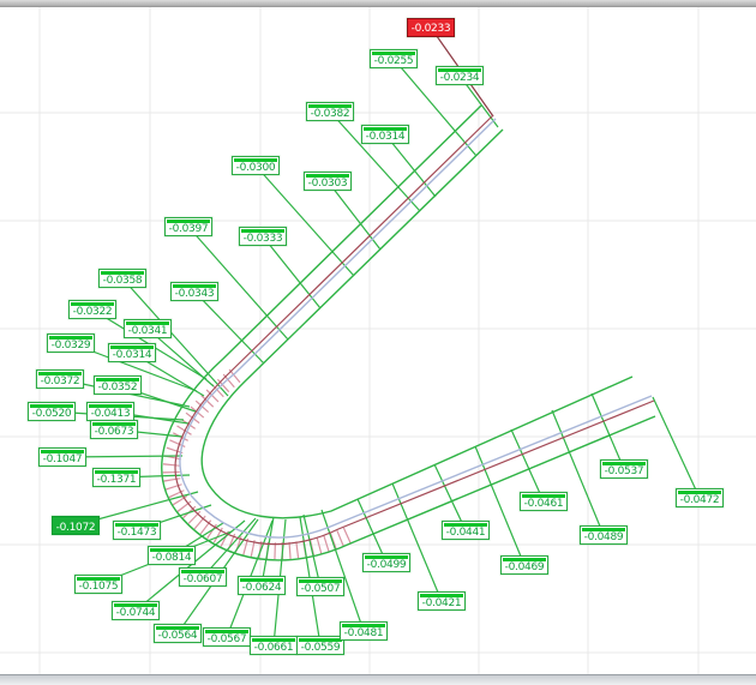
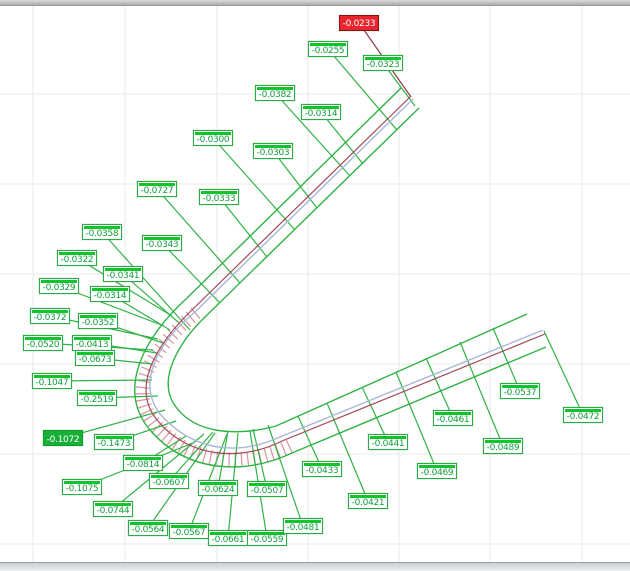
  -0.0233
  -0.0255
- -0.0234
+ -0.0323
  -0.0382
  -0.0314
  -0.0300
  -0.0303
- -0.0397
+ -0.0727
  -0.0333
  -0.0358
  -0.0343
  -0.0322
  -0.0341
  -0.0329
  -0.0314
  -0.0372
  -0.0352
  -0.0520
  -0.0413
  -0.0673
  -0.1047
- -0.1371
+ -0.2519
  -0.1072
  -0.1473
  -0.0814
  -0.1075
  -0.0607
  -0.0744
  -0.0564
  -0.0567
  -0.0624
  -0.0661
  -0.0559
  -0.0507
  -0.0481
- -0.0499
+ -0.0433
  -0.0421
  -0.0441
  -0.0469
  -0.0461
  -0.0489
  -0.0537
  -0.0472
